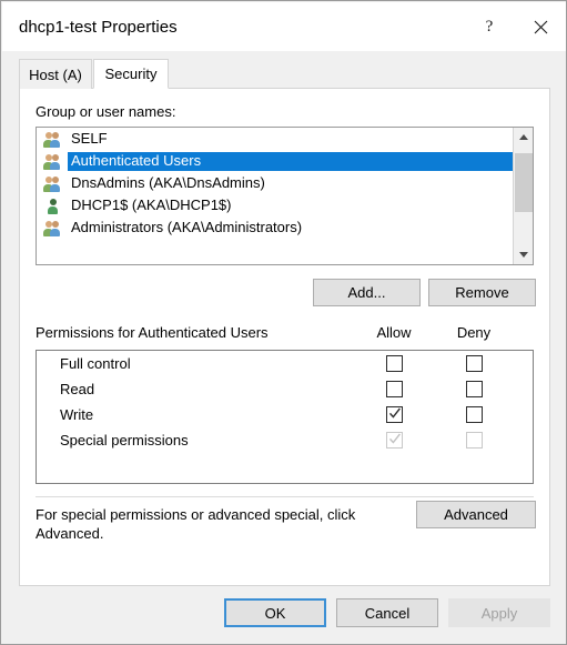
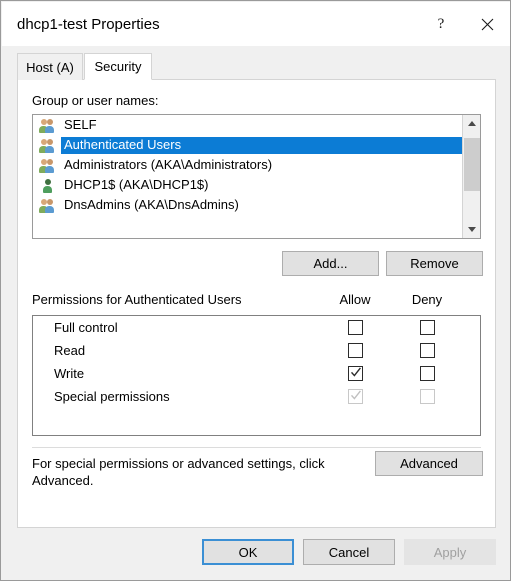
  dhcp1-test Properties
  ?
  Host (A)
  Security
  Group or user names:
  SELF
  Authenticated Users
- DnsAdmins (AKA\DnsAdmins)
+ Administrators (AKA\Administrators)
  DHCP1$ (AKA\DHCP1$)
- Administrators (AKA\Administrators)
+ DnsAdmins (AKA\DnsAdmins)
  Add...
  Remove
  Permissions for Authenticated Users
  Allow
  Deny
  Full control
  Read
  Write
  Special permissions
- For special permissions or advanced special, click Advanced.
+ For special permissions or advanced settings, click Advanced.
  Advanced
  OK
  Cancel
  Apply
